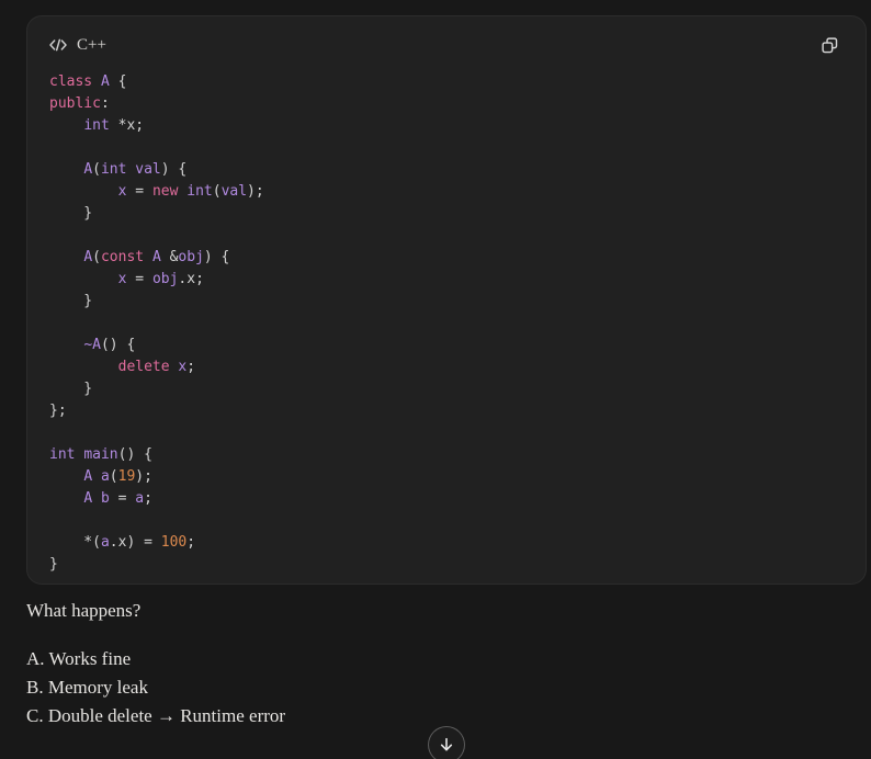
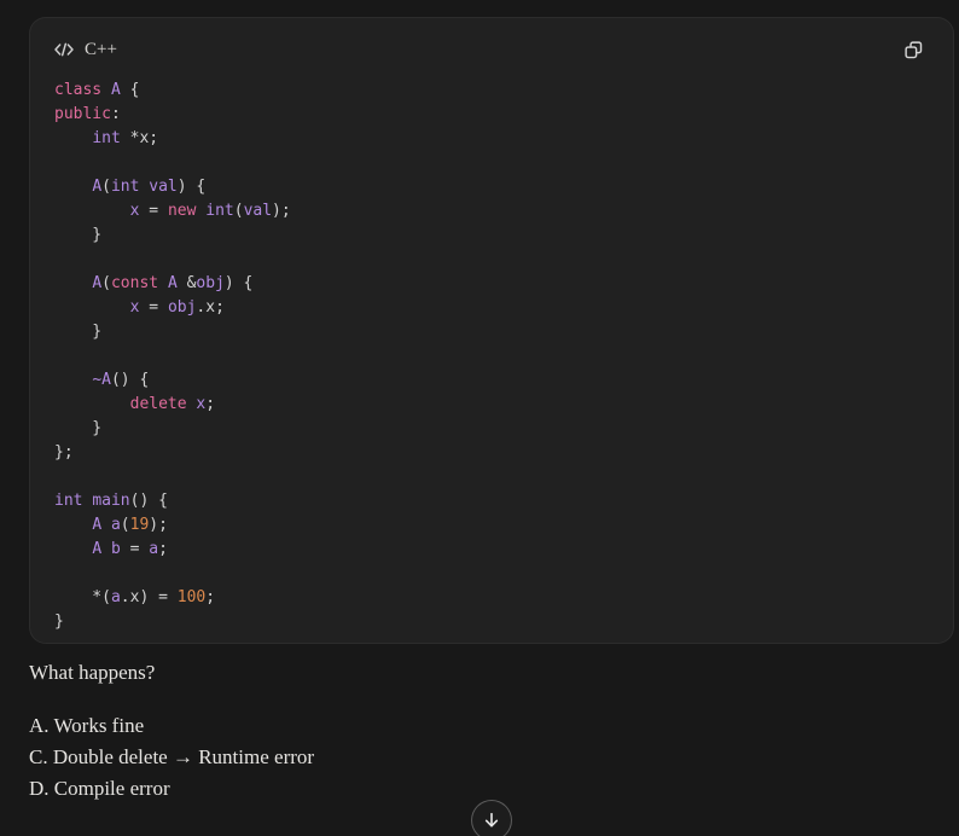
  C++
  class A {
  public:
  int *x;
  A(int val) {
  x = new int(val);
  }
  A(const A &obj) {
  x = obj.x;
  }
  ~A() {
  delete x;
  }
  };
  int main() {
  A a(19);
  A b = a;
  *(a.x) = 100;
  }
  What happens?
  A. Works fine
- B. Memory leak
  C. Double delete → Runtime error
+ D. Compile error
